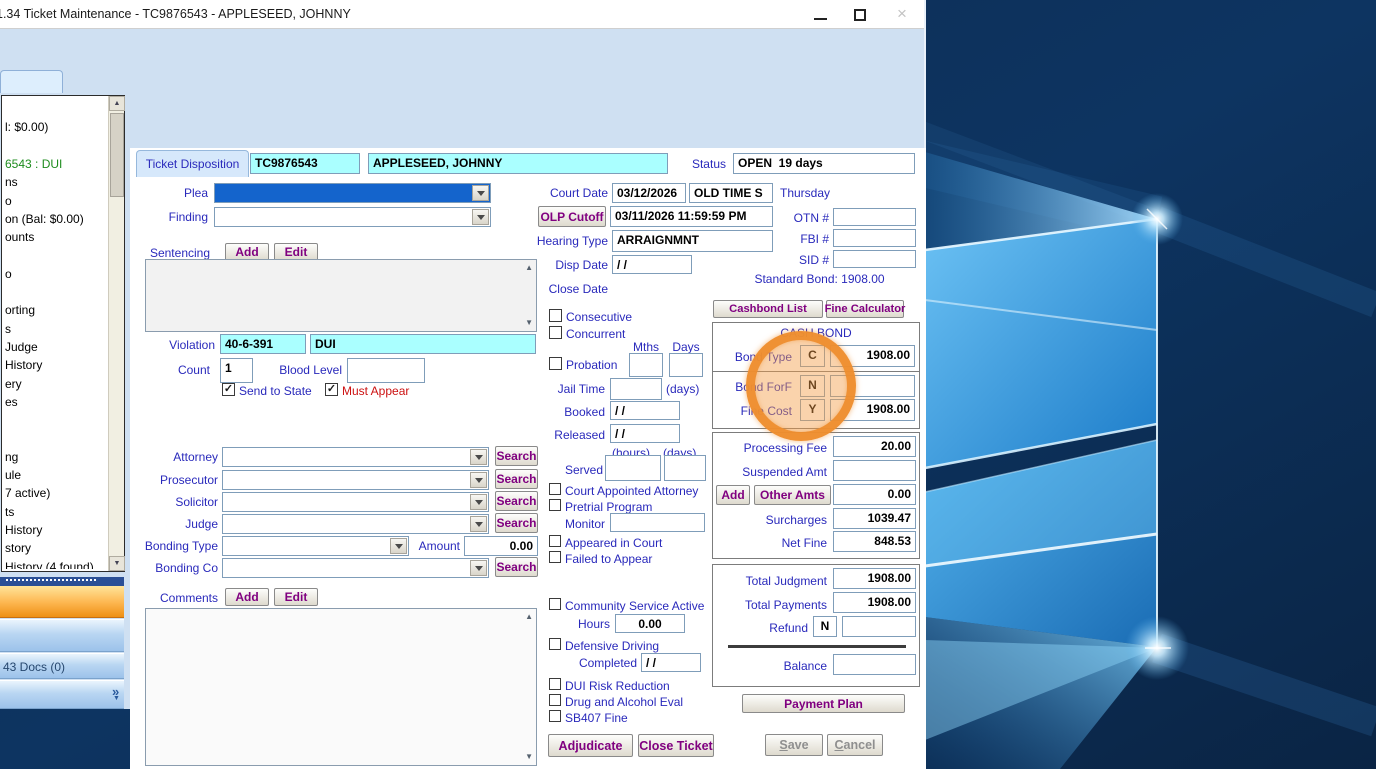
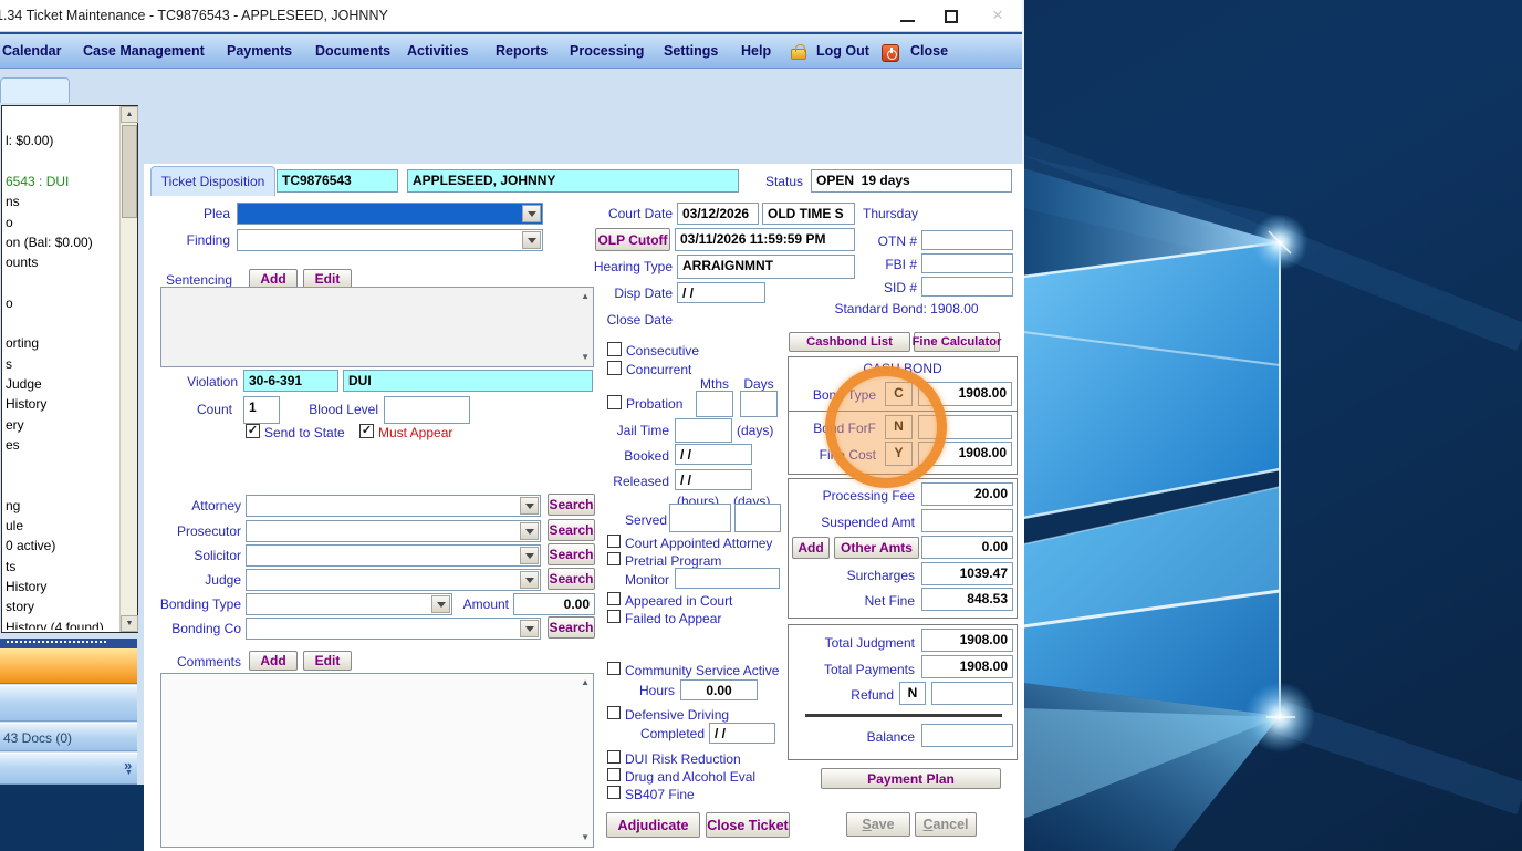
  .34 Ticket Maintenance - TC9876543 - APPLESEED, JOHNNY
  ×
+ Calendar
+ Case Management
+ Payments
+ Documents
+ Activities
+ Reports
+ Processing
+ Settings
+ Help
+ Log Out
+ Close
  l: $0.00)
  6543 : DUI
  ns
  o
  on (Bal: $0.00)
  ounts
  o
  orting
  s
  Judge
  History
  ery
  es
  ng
  ule
- 7 active)
+ 0 active)
  ts
  History
  story
  History (4 found)
  43 Docs (0)
  »
  Ticket Disposition
  TC9876543
  APPLESEED, JOHNNY
  Status
  OPEN 19 days
  Plea
  Court Date
  03/12/2026
  OLD TIME S
  Thursday
  Finding
  OLP Cutoff
  03/11/2026 11:59:59 PM
  OTN #
  Sentencing
  Add
  Edit
  Hearing Type
  ARRAIGNMNT
  FBI #
  ▲
  ▼
  Disp Date
  / /
  SID #
  Close Date
  Standard Bond: 1908.00
  Cashbond List
  Fine Calculator
  Consecutive
  Concurrent
  Violation
- 40-6-391
+ 30-6-391
  DUI
  Count
  1
  Blood Level
  Send to State
  Must Appear
  Mths
  Days
  Probation
  Jail Time
  (days)
  Booked
  / /
  Released
  / /
  (hours)
  (days)
  Served
  Court Appointed Attorney
  Pretrial Program
  Monitor
  Appeared in Court
  Failed to Appear
  Attorney
  Search
  Prosecutor
  Search
  Solicitor
  Search
  Judge
  Search
  Bonding Type
  Amount
  0.00
  Bonding Co
  Search
  Comments
  Add
  Edit
  ▲
  ▼
  Community Service Active
  Hours
  0.00
  Defensive Driving
  Completed
  / /
  DUI Risk Reduction
  Drug and Alcohol Eval
  SB407 Fine
  Adjudicate
  Close Ticket
  CASH BOND
  Bond Type
  C
  1908.00
  Bond ForF
  N
  Fine Cost
  Y
  1908.00
  Processing Fee
  20.00
  Suspended Amt
  Add
  Other Amts
  0.00
  Surcharges
  1039.47
  Net Fine
  848.53
  Total Judgment
  1908.00
  Total Payments
  1908.00
  Refund
  N
  Balance
  Payment Plan
  Save
  Cancel
